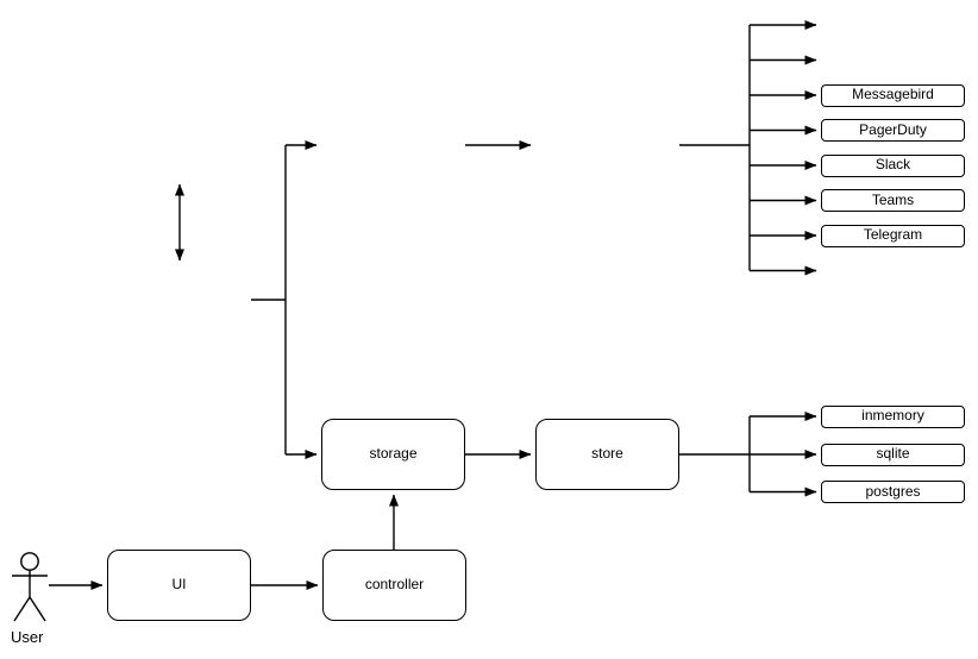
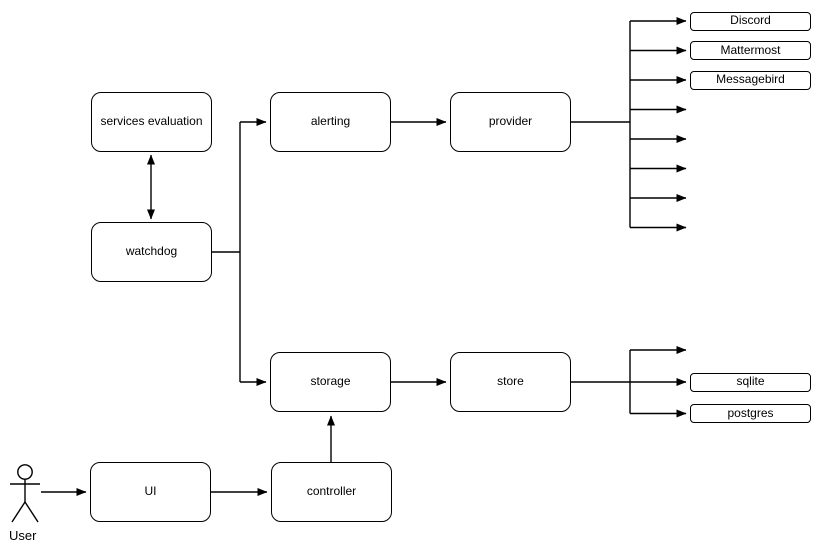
+ services evaluation
+ watchdog
+ alerting
+ provider
  storage
  store
  UI
  controller
+ Discord
+ Mattermost
  Messagebird
- PagerDuty
- Slack
- Teams
- Telegram
- inmemory
  sqlite
  postgres
  User
